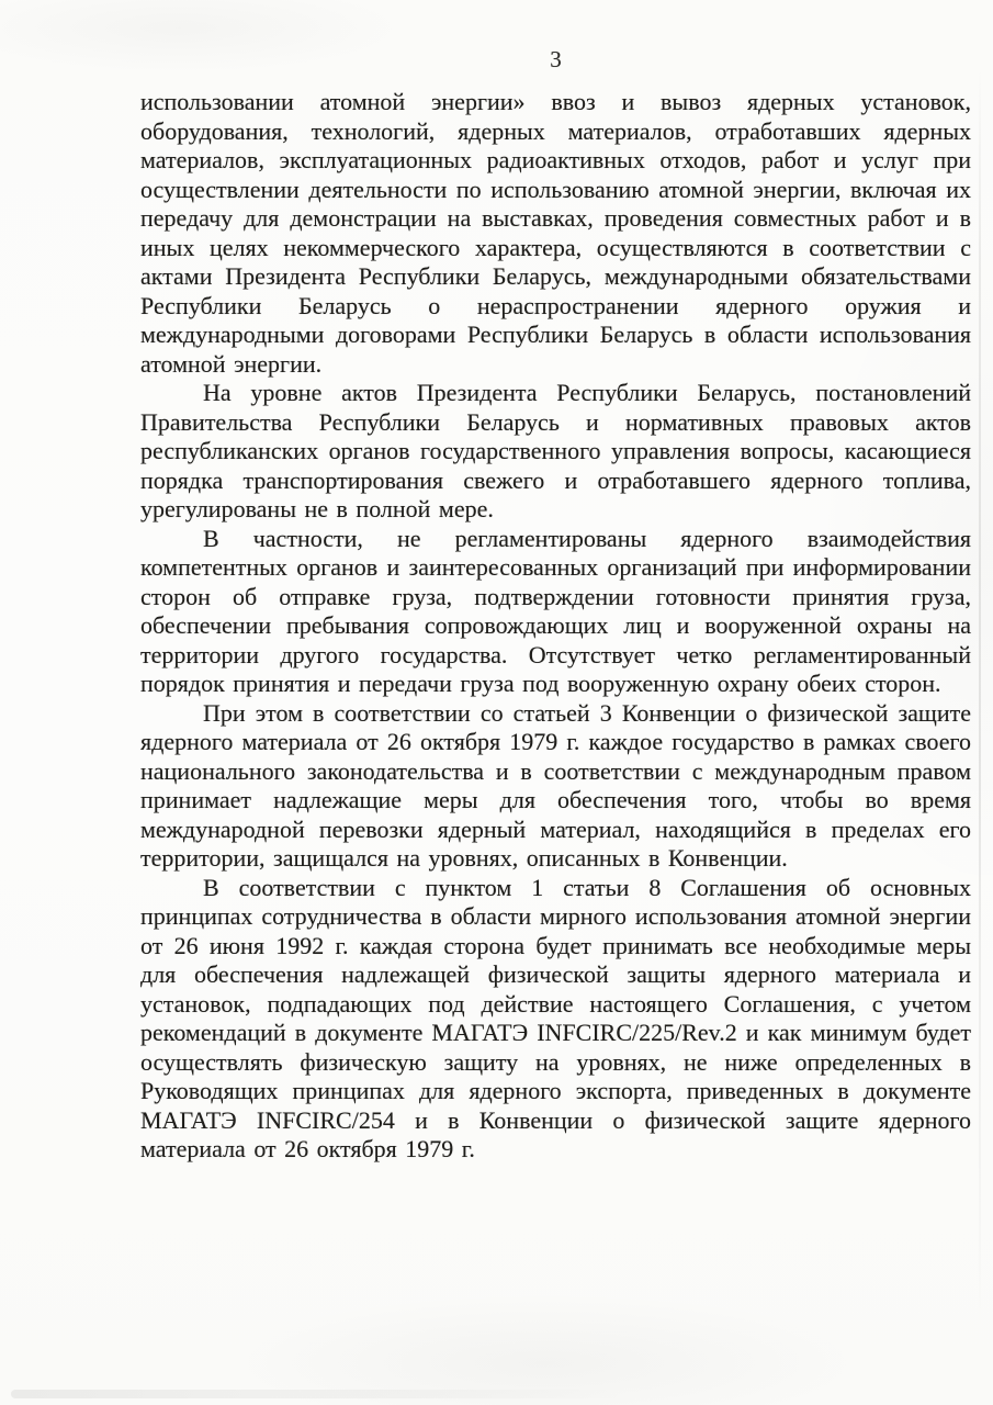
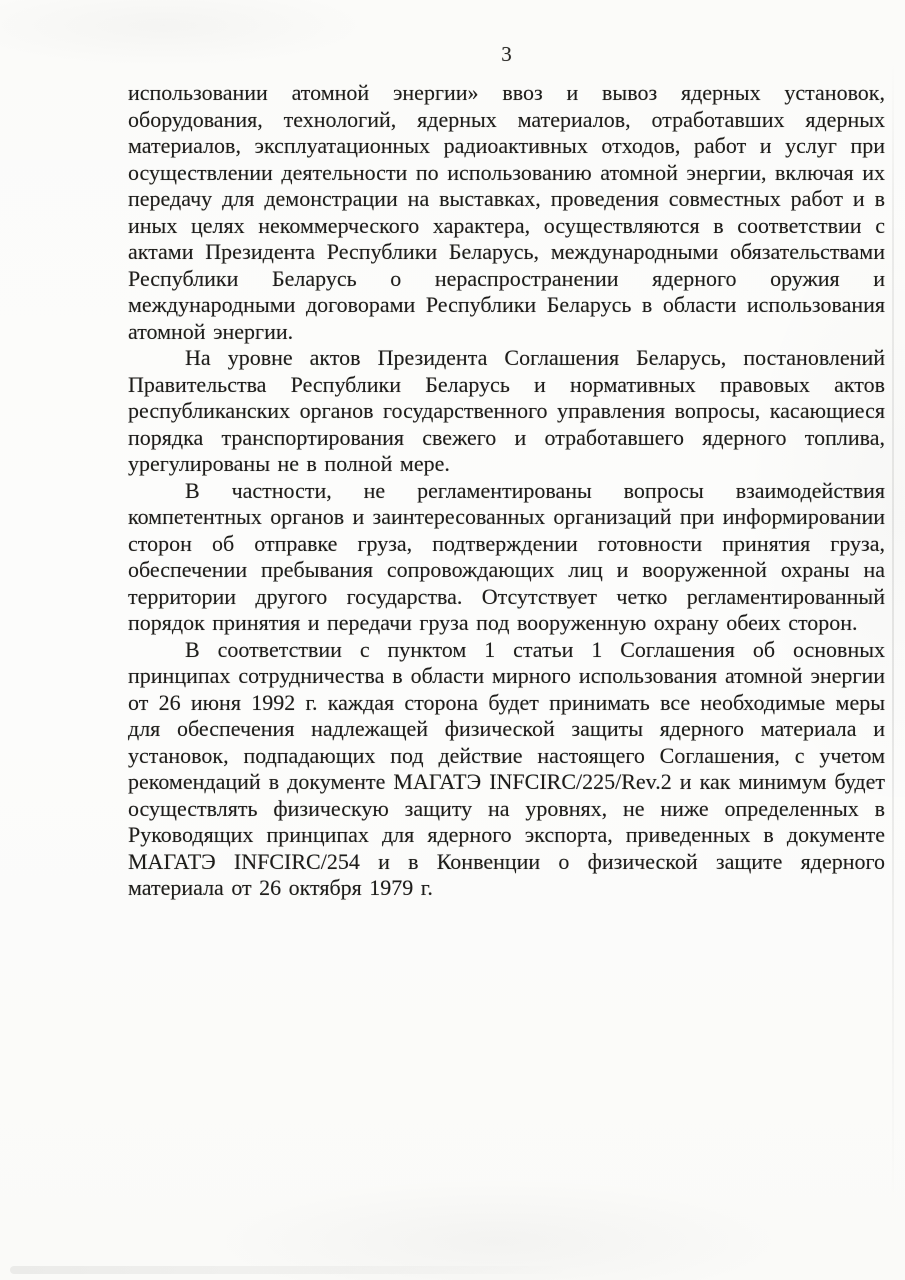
  3
  использовании атомной энергии» ввоз и вывоз ядерных установок, оборудования, технологий, ядерных материалов, отработавших ядерных материалов, эксплуатационных радиоактивных отходов, работ и услуг при осуществлении деятельности по использованию атомной энергии, включая их передачу для демонстрации на выставках, проведения совместных работ и в иных целях некоммерческого характера, осуществляются в соответствии с актами Президента Республики Беларусь, международными обязательствами Республики Беларусь о нераспространении ядерного оружия и международными договорами Республики Беларусь в области использования атомной энергии.
- На уровне актов Президента Республики Беларусь, постановлений Правительства Республики Беларусь и нормативных правовых актов республиканских органов государственного управления вопросы, касающиеся порядка транспортирования свежего и отработавшего ядерного топлива, урегулированы не в полной мере.
+ На уровне актов Президента Соглашения Беларусь, постановлений Правительства Республики Беларусь и нормативных правовых актов республиканских органов государственного управления вопросы, касающиеся порядка транспортирования свежего и отработавшего ядерного топлива, урегулированы не в полной мере.
- В частности, не регламентированы ядерного взаимодействия компетентных органов и заинтересованных организаций при информировании сторон об отправке груза, подтверждении готовности принятия груза, обеспечении пребывания сопровождающих лиц и вооруженной охраны на территории другого государства. Отсутствует четко регламентированный порядок принятия и передачи груза под вооруженную охрану обеих сторон.
+ В частности, не регламентированы вопросы взаимодействия компетентных органов и заинтересованных организаций при информировании сторон об отправке груза, подтверждении готовности принятия груза, обеспечении пребывания сопровождающих лиц и вооруженной охраны на территории другого государства. Отсутствует четко регламентированный порядок принятия и передачи груза под вооруженную охрану обеих сторон.
- При этом в соответствии со статьей 3 Конвенции о физической защите ядерного материала от 26 октября 1979 г. каждое государство в рамках своего национального законодательства и в соответствии с международным правом принимает надлежащие меры для обеспечения того, чтобы во время международной перевозки ядерный материал, находящийся в пределах его территории, защищался на уровнях, описанных в Конвенции.
- В соответствии с пунктом 1 статьи 8 Соглашения об основных принципах сотрудничества в области мирного использования атомной энергии от 26 июня 1992 г. каждая сторона будет принимать все необходимые меры для обеспечения надлежащей физической защиты ядерного материала и установок, подпадающих под действие настоящего Соглашения, с учетом рекомендаций в документе МАГАТЭ INFCIRC/225/Rev.2 и как минимум будет осуществлять физическую защиту на уровнях, не ниже определенных в Руководящих принципах для ядерного экспорта, приведенных в документе МАГАТЭ INFCIRC/254 и в Конвенции о физической защите ядерного материала от 26 октября 1979 г.
+ В соответствии с пунктом 1 статьи 1 Соглашения об основных принципах сотрудничества в области мирного использования атомной энергии от 26 июня 1992 г. каждая сторона будет принимать все необходимые меры для обеспечения надлежащей физической защиты ядерного материала и установок, подпадающих под действие настоящего Соглашения, с учетом рекомендаций в документе МАГАТЭ INFCIRC/225/Rev.2 и как минимум будет осуществлять физическую защиту на уровнях, не ниже определенных в Руководящих принципах для ядерного экспорта, приведенных в документе МАГАТЭ INFCIRC/254 и в Конвенции о физической защите ядерного материала от 26 октября 1979 г.
